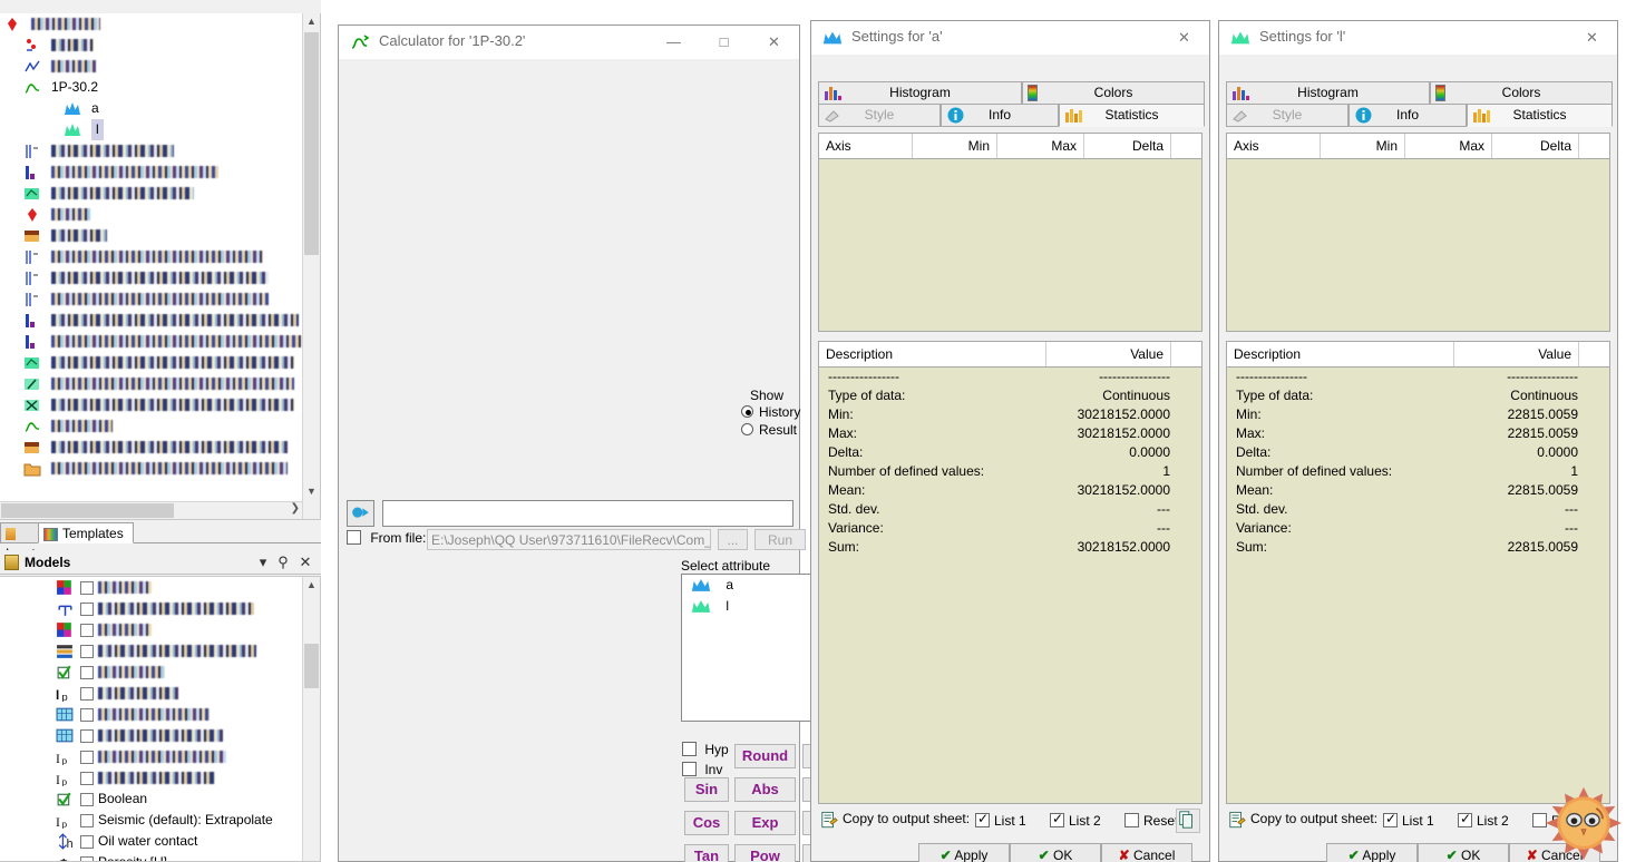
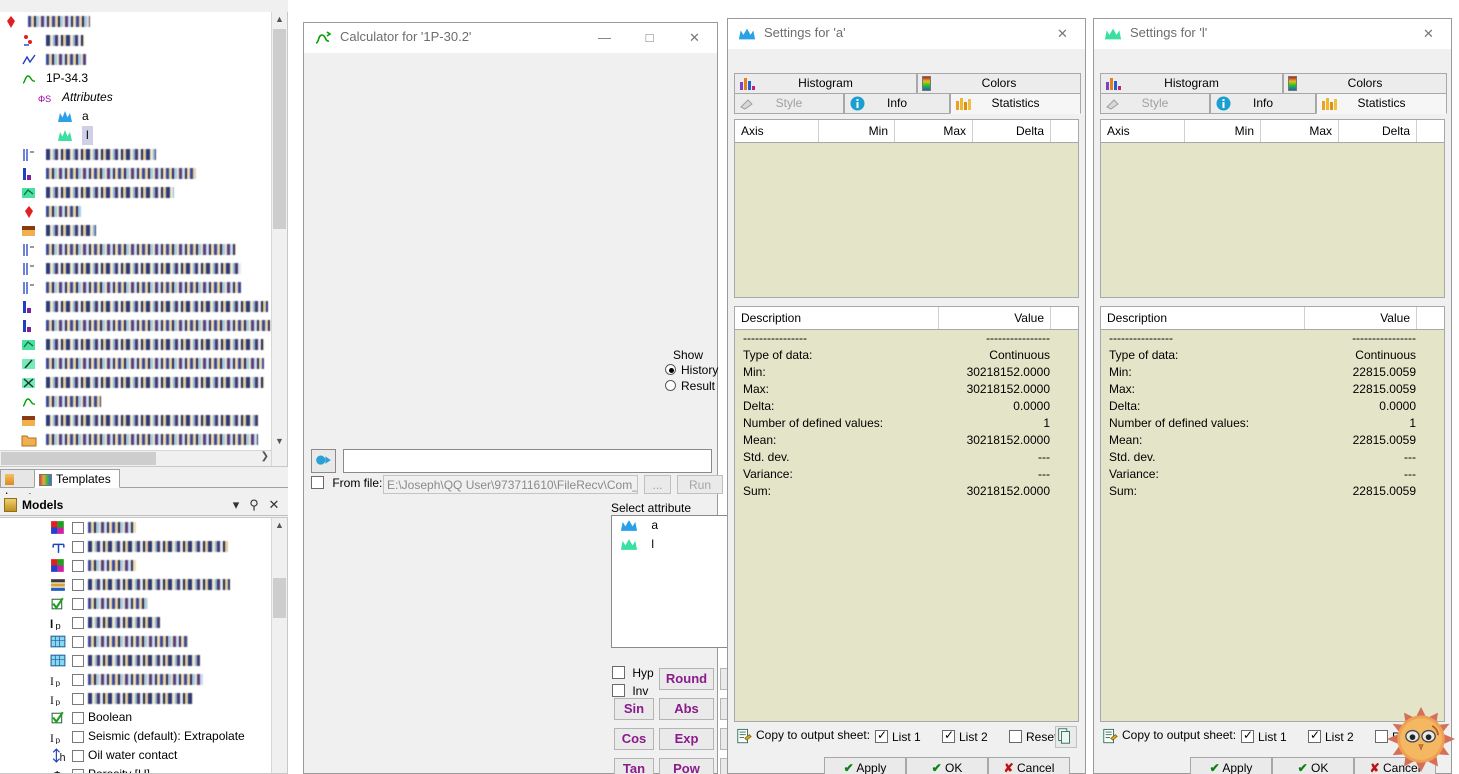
- 1P-30.2
+ 1P-34.3
+ ΦS
+ Attributes
  a
  l
  ▲
  ▼
  ❯
  Templates
  Models
  ▾
  ⚲
  ✕
  I
  p
  I
  p
  I
  p
  Boolean
  I
  p
  Seismic (default): Extrapolate
  h
  Oil water contact
  ▲
  Calculator for '1P-30.2'
  —
  □
  ✕
  Show
  History
  Result
  From file:
  E:\Joseph\QQ User\973711610\FileRecv\Com_
  ...
  Run
  a
  l
  Hyp
  Inv
  Sin
  Cos
  Tan
  Round
  Abs
  Exp
  Pow
  Settings for 'a'
  ✕
  Histogram
  Colors
  Style
  Info
  Statistics
  Axis
  Min
  Max
  Delta
  Description
  Value
  ----------------
  ----------------
  Type of data:
  Continuous
  Min:
  30218152.0000
  Max:
  30218152.0000
  Delta:
  0.0000
  Number of defined values:
  1
  Mean:
  30218152.0000
  Std. dev.
  ---
  Variance:
  ---
  Sum:
  30218152.0000
  Copy to output sheet:
  List 1
  List 2
  Rese
  ✔ Apply
  ✔ OK
  ✘ Cancel
  Settings for 'l'
  ✕
  Histogram
  Colors
  Style
  Info
  Statistics
  Axis
  Min
  Max
  Delta
  Description
  Value
  ----------------
  ----------------
  Type of data:
  Continuous
  Min:
  22815.0059
  Max:
  22815.0059
  Delta:
  0.0000
  Number of defined values:
  1
  Mean:
  22815.0059
  Std. dev.
  ---
  Variance:
  ---
  Sum:
  22815.0059
  Copy to output sheet:
  List 1
  List 2
  ✔ Apply
  ✔ OK
  ✘ Cance
